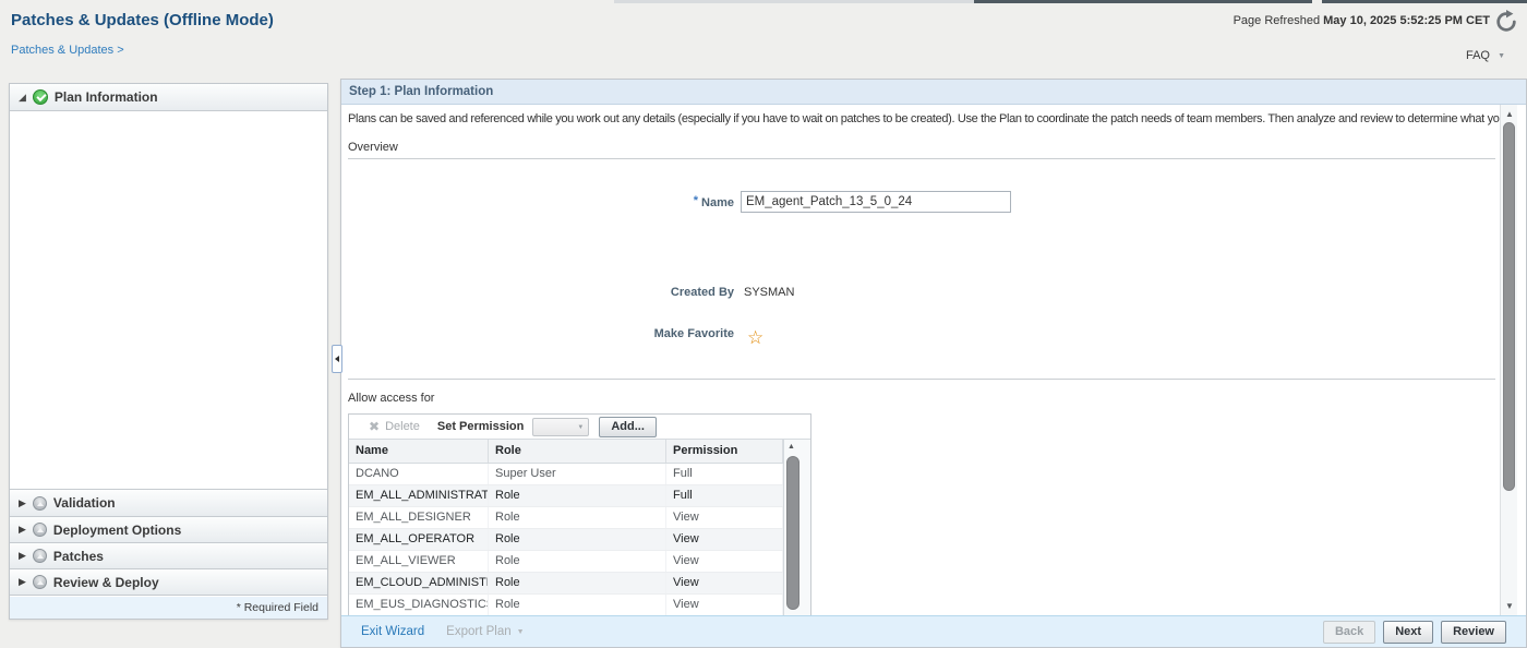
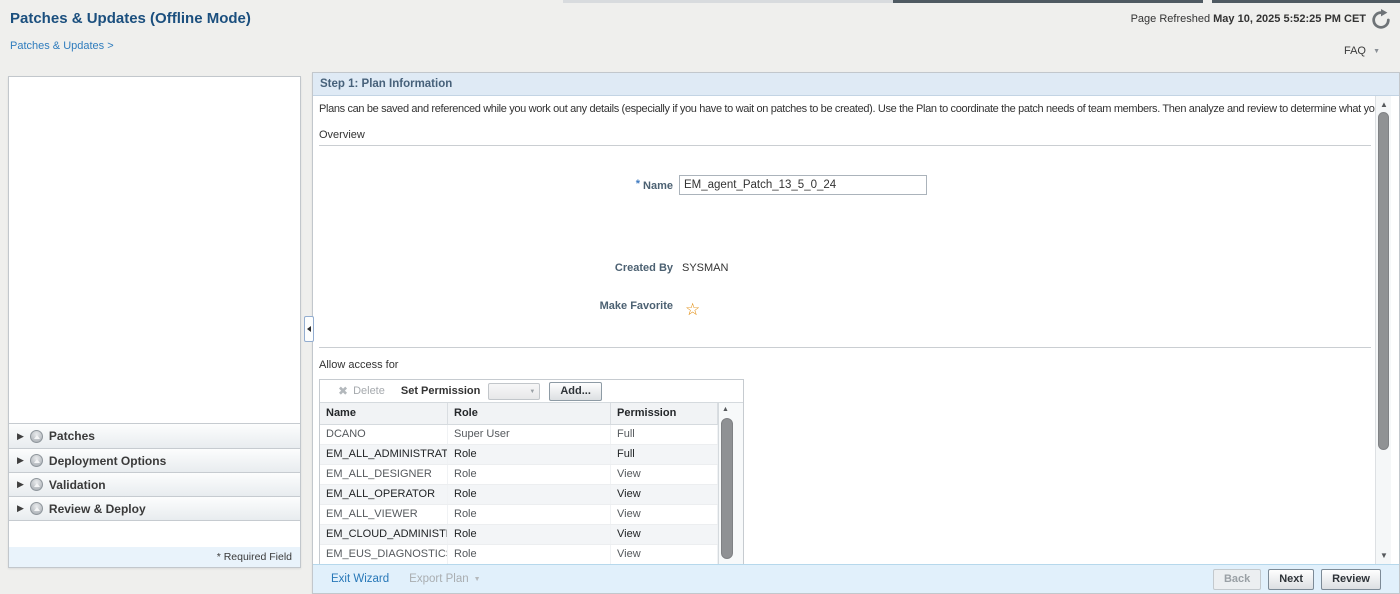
  Patches & Updates (Offline Mode)
  Patches & Updates >
  Page Refreshed May 10, 2025 5:52:25 PM CET
  FAQ
- ◢
- Plan Information
  ▶
- Validation
+ Patches
  ▶
  Deployment Options
  ▶
- Patches
+ Validation
  ▶
  Review & Deploy
  * Required Field
  Step 1: Plan Information
  Plans can be saved and referenced while you work out any details (especially if you have to wait on patches to be created). Use the Plan to coordinate the patch needs of team members. Then analyze and review to determine what yo
  Overview
  * Name
  EM_agent_Patch_13_5_0_24
  Created By
  SYSMAN
  Make Favorite
  ☆
  Allow access for
  ✖
  Delete
  Set Permission
  Add...
  Name
  Role
  Permission
  DCANO
  Super User
  Full
  EM_ALL_ADMINISTRAT
  Role
  Full
  EM_ALL_DESIGNER
  Role
  View
  EM_ALL_OPERATOR
  Role
  View
  EM_ALL_VIEWER
  Role
  View
  EM_CLOUD_ADMINIST
  Role
  View
  EM_EUS_DIAGNOSTIC
  Role
  View
  ▲
  ▼
  Exit Wizard
  Export Plan
  Back
  Next
  Review
